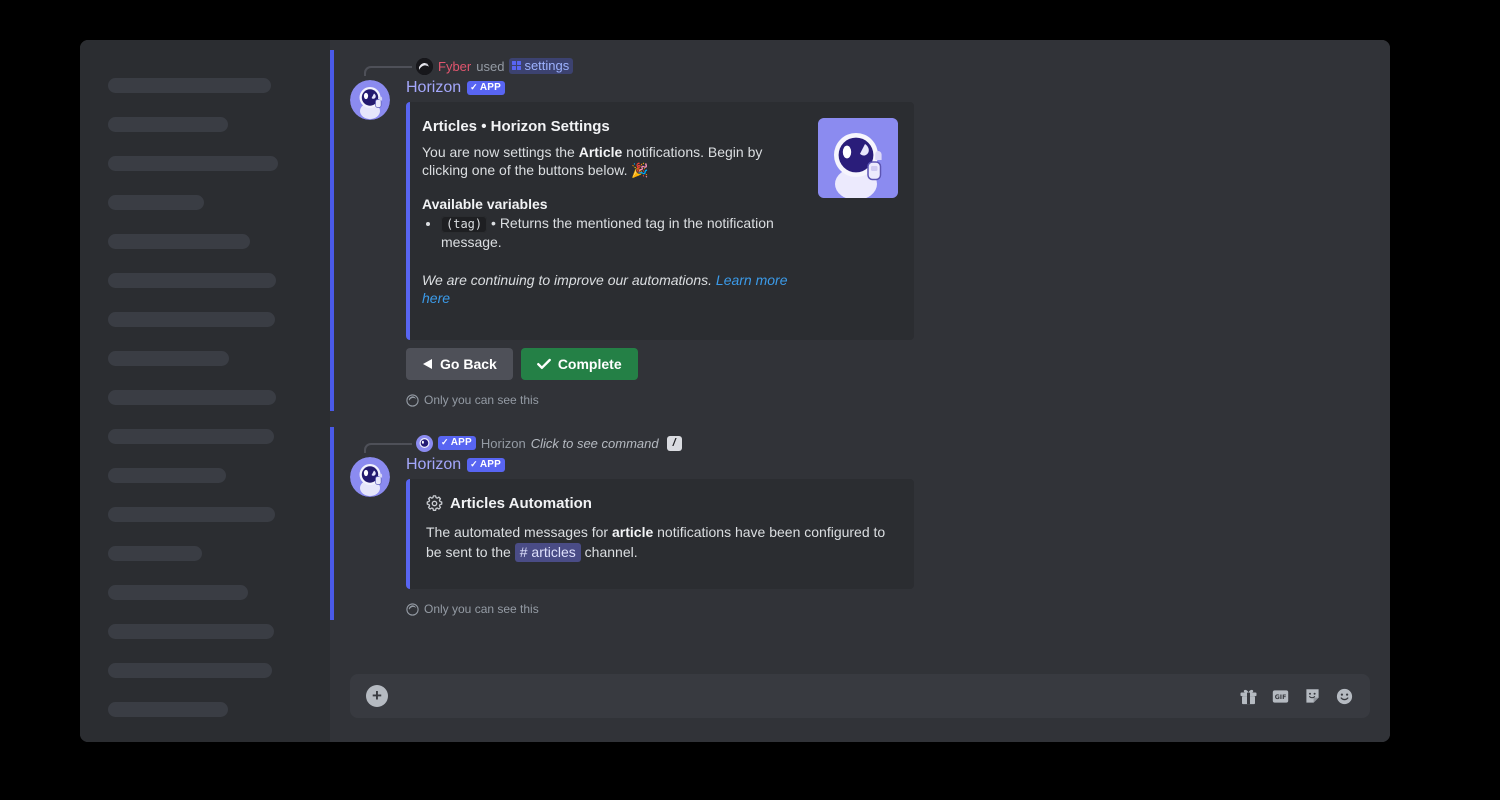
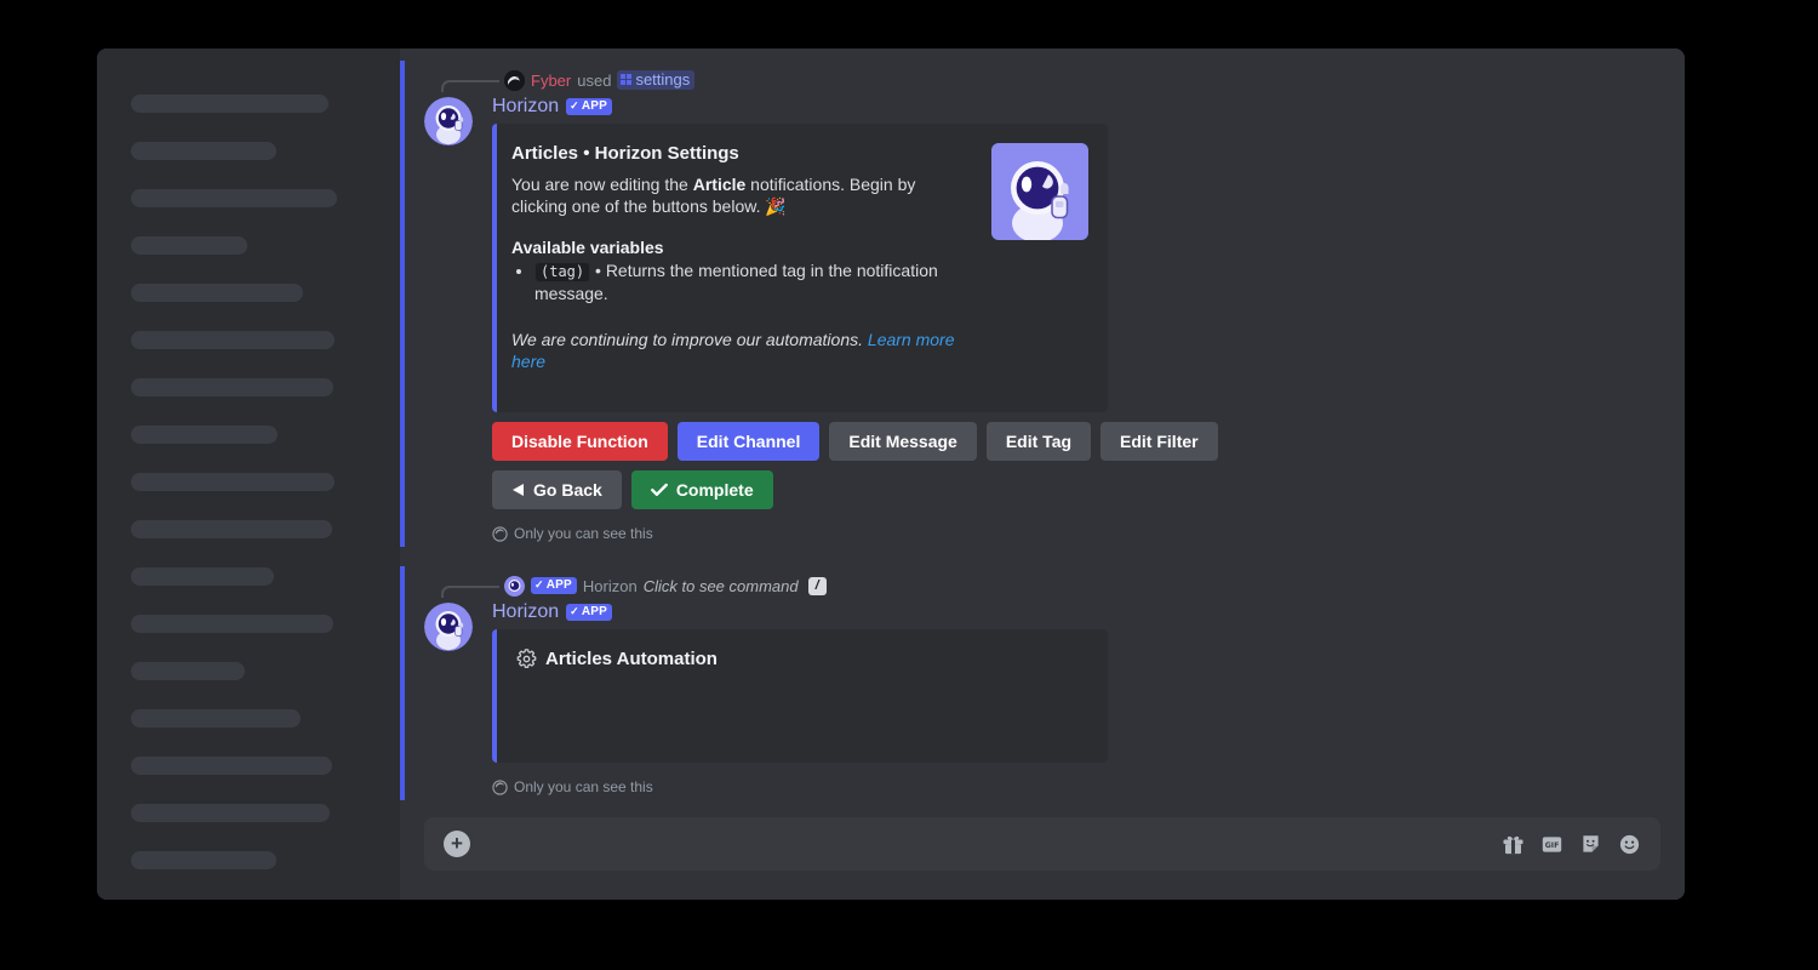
  Fyber
  used
  settings
  Horizon
  ✓
  APP
  Articles • Horizon Settings
- You are now settings the Article notifications. Begin by clicking one of the buttons below. 🎉
+ You are now editing the Article notifications. Begin by clicking one of the buttons below. 🎉
  Available variables
  (tag) • Returns the mentioned tag in the notification message.
  We are continuing to improve our automations. Learn more here
+ Disable Function
+ Edit Channel
+ Edit Message
+ Edit Tag
+ Edit Filter
  Go Back
  Complete
  Only you can see this
  ✓
  APP
  Horizon
  Click to see command
  /
  Horizon
  ✓
  APP
  Articles Automation
- The automated messages for article notifications have been configured to be sent to the # articles channel.
  Only you can see this
  +
